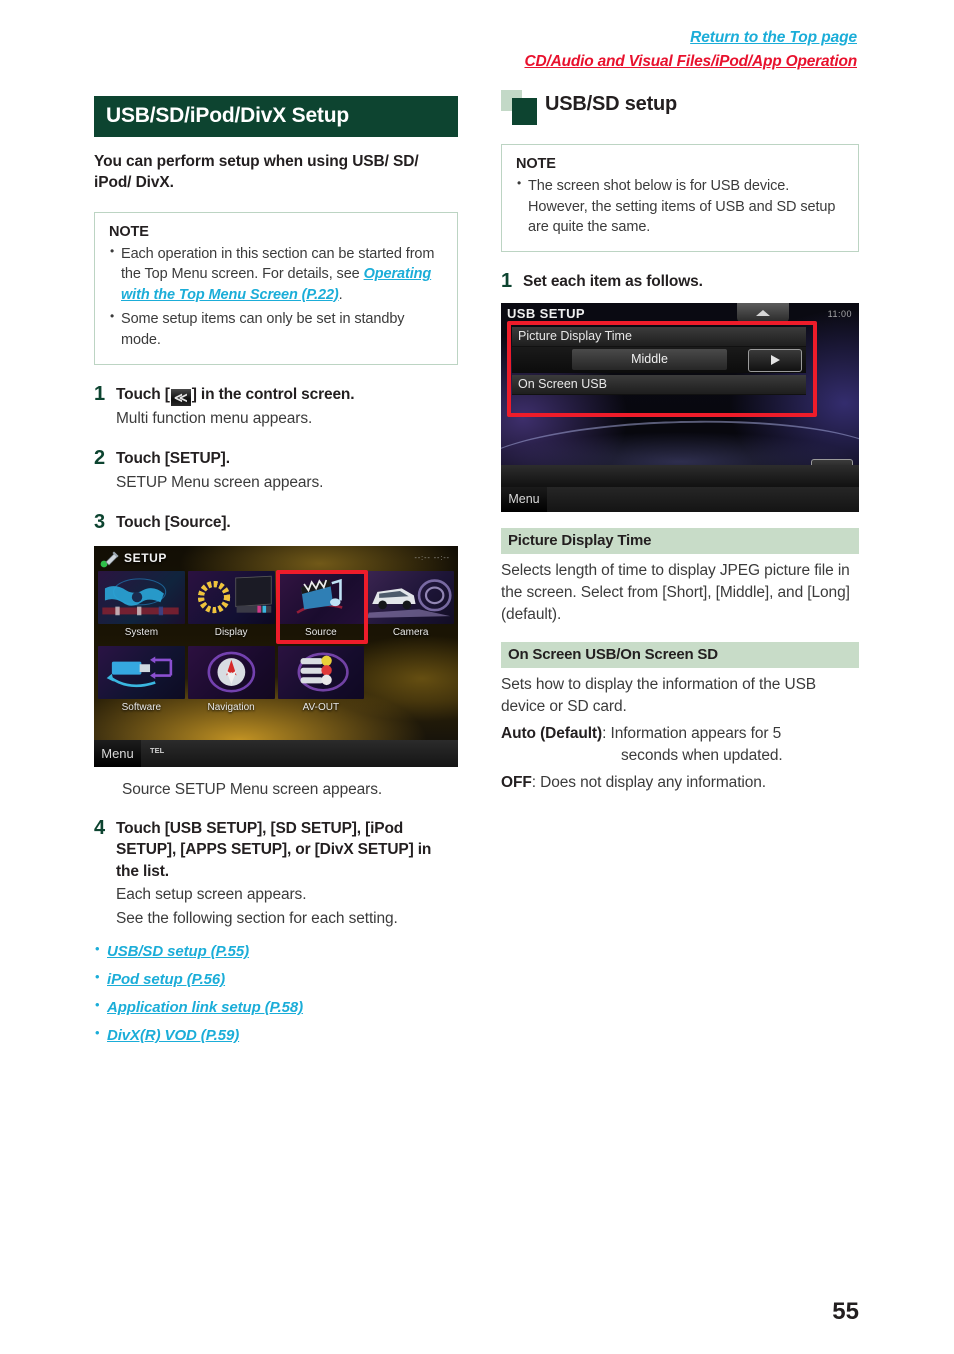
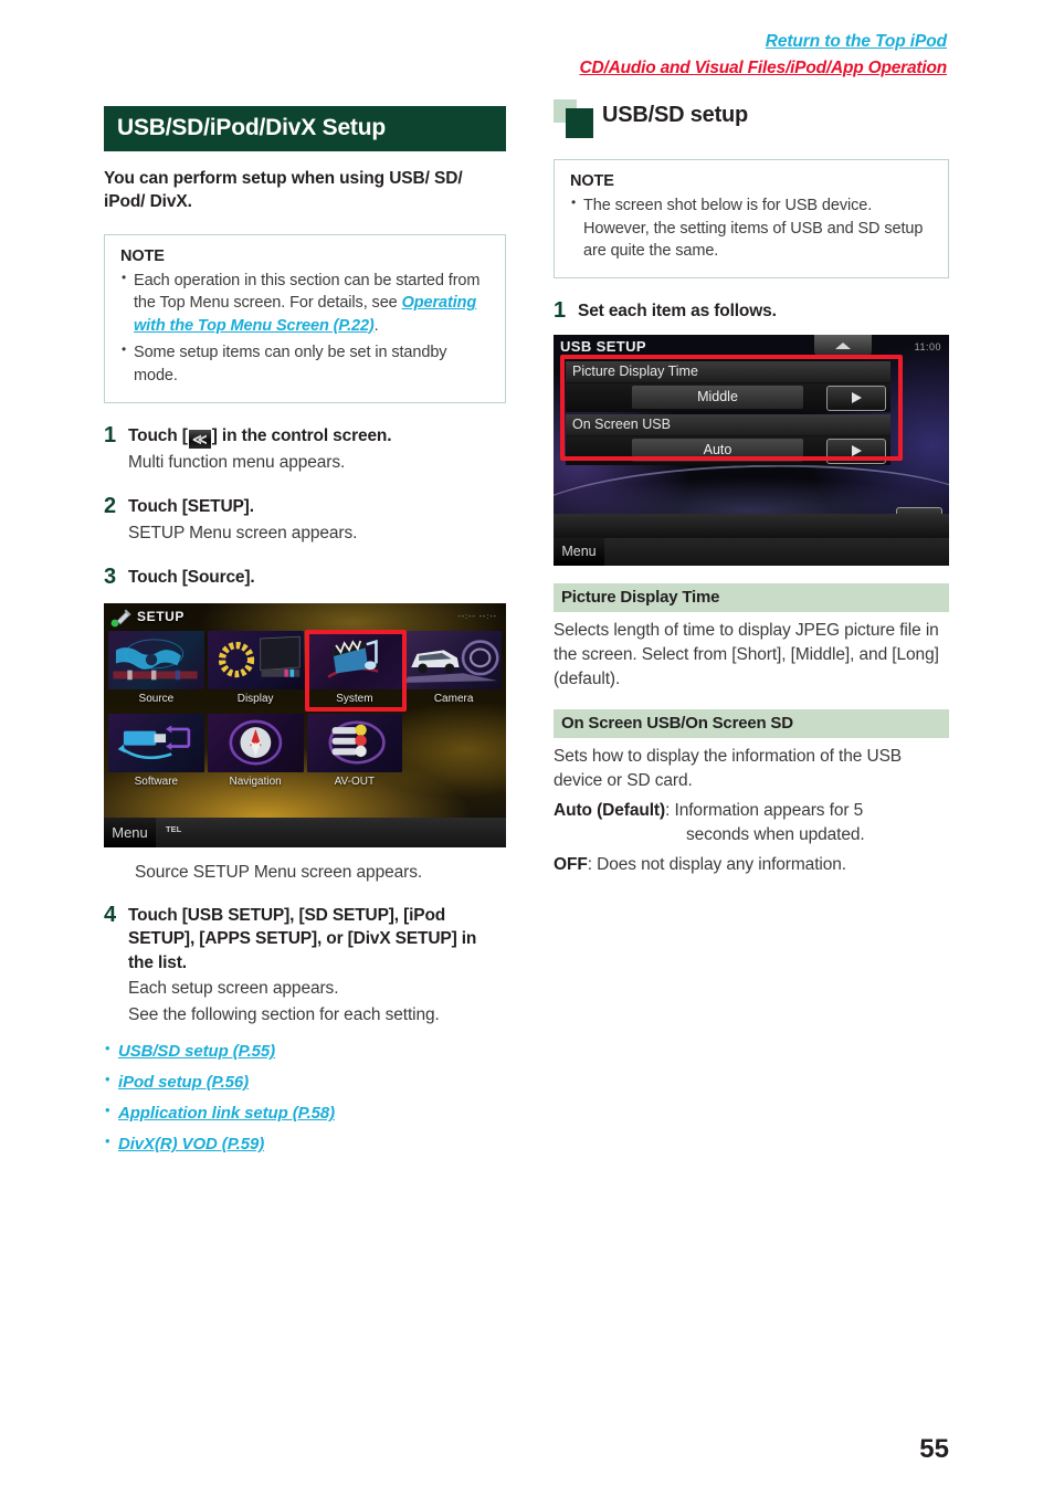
- Return to the Top page
+ Return to the Top iPod
  CD/Audio and Visual Files/iPod/App Operation
  USB/SD/iPod/DivX Setup
  You can perform setup when using USB/ SD/ iPod/ DivX.
  NOTE
  Each operation in this section can be started from the Top Menu screen. For details, see Operating with the Top Menu Screen (P.22).
  Some setup items can only be set in standby mode.
  1
  Touch [ ≪ ] in the control screen.
  Multi function menu appears.
  2
  Touch [SETUP].
  SETUP Menu screen appears.
  3
  Touch [Source].
  SETUP
- System
+ Source
  Display
- Source
+ System
  Camera
  Software
  Navigation
  AV-OUT
  Menu
  TEL
  Source SETUP Menu screen appears.
  4
  Touch [USB SETUP], [SD SETUP], [iPod SETUP], [APPS SETUP], or [DivX SETUP] in the list.
  Each setup screen appears.
  See the following section for each setting.
  USB/SD setup (P.55)
  iPod setup (P.56)
  Application link setup (P.58)
  DivX(R) VOD (P.59)
  USB/SD setup
  NOTE
  The screen shot below is for USB device. However, the setting items of USB and SD setup are quite the same.
  1
  Set each item as follows.
  USB SETUP
  11:00
  Picture Display Time
  Middle
  On Screen USB
+ Auto
  Menu
  Picture Display Time
  Selects length of time to display JPEG picture file in the screen. Select from [Short], [Middle], and [Long] (default).
  On Screen USB/On Screen SD
  Sets how to display the information of the USB device or SD card.
  Auto (Default): Information appears for 5
  seconds when updated.
  OFF: Does not display any information.
  55
